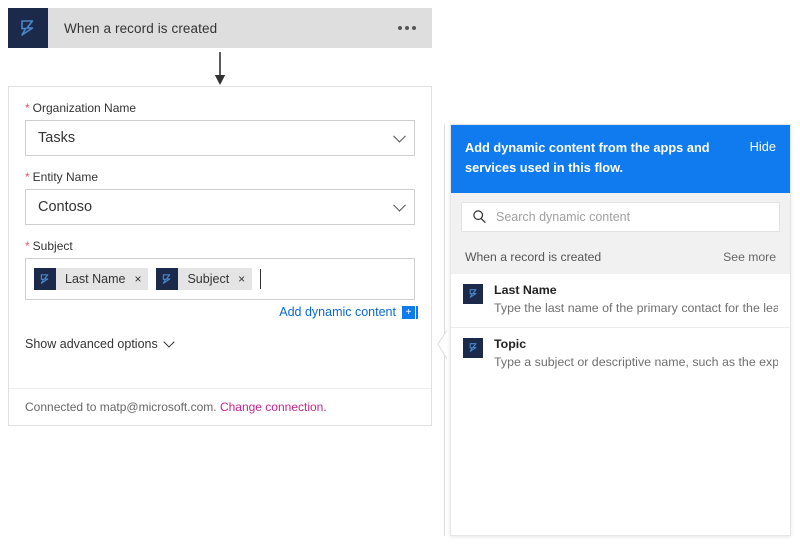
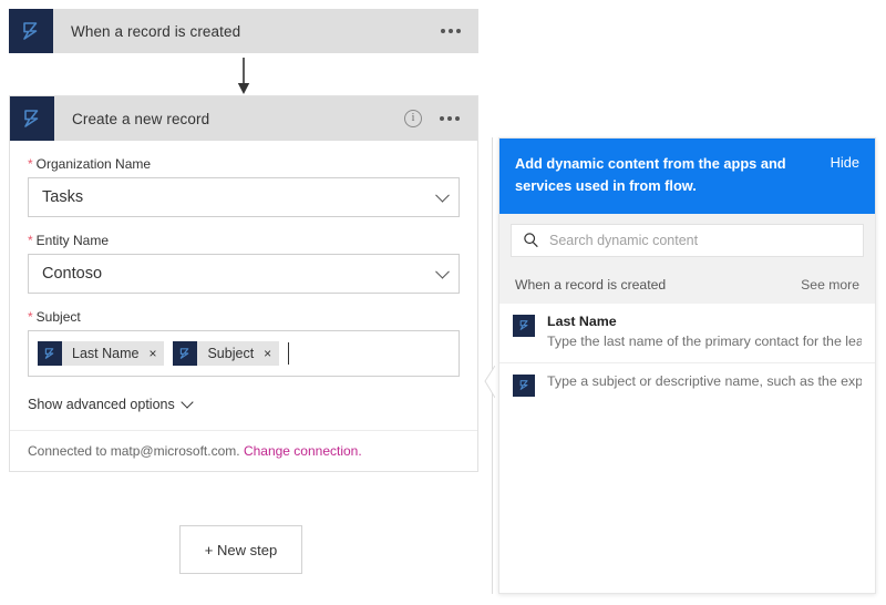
  When a record is created
+ Create a new record
+ i
  *
  Organization Name
  Tasks
  *
  Entity Name
  Contoso
  *
  Subject
  Last Name
  ×
  Subject
  ×
- Add dynamic content
- +
  Show advanced options
  Connected to matp@microsoft.com. Change connection.
+ + New step
- Add dynamic content from the apps and services used in this flow.
+ Add dynamic content from the apps and services used in from flow.
  Hide
  Search dynamic content
  When a record is created
  See more
  Last Name
  Type the last name of the primary contact for the lea
- Topic
  Type a subject or descriptive name, such as the exp
